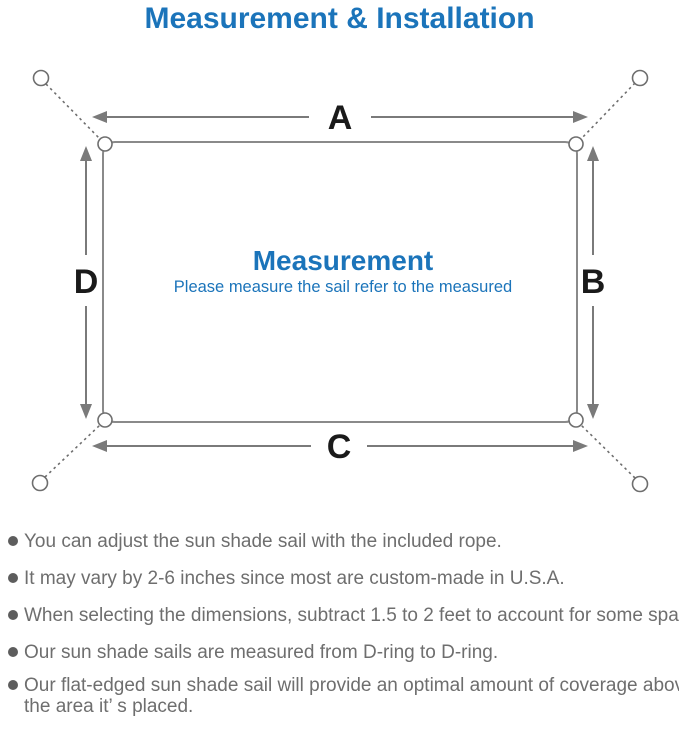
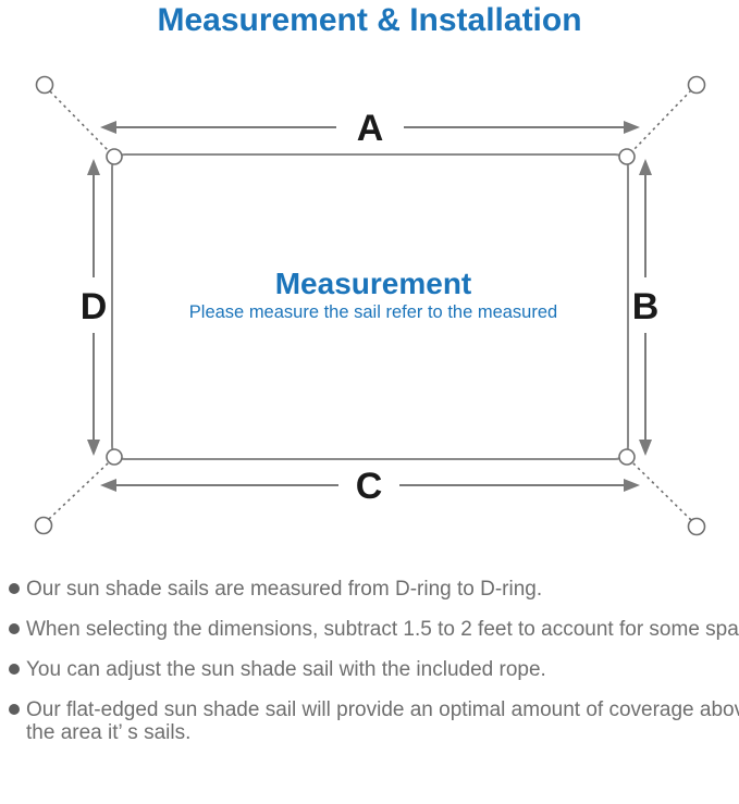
  Measurement & Installation
  A
  C
  D
  B
  Measurement
  Please measure the sail refer to the measured
- You can adjust the sun shade sail with the included rope.
+ Our sun shade sails are measured from D-ring to D-ring.
- It may vary by 2-6 inches since most are custom-made in U.S.A.
  When selecting the dimensions, subtract 1.5 to 2 feet to account for some spa
- Our sun shade sails are measured from D-ring to D-ring.
+ You can adjust the sun shade sail with the included rope.
  Our flat-edged sun shade sail will provide an optimal amount of coverage abo
- the area it’ s placed.
+ the area it’ s sails.
